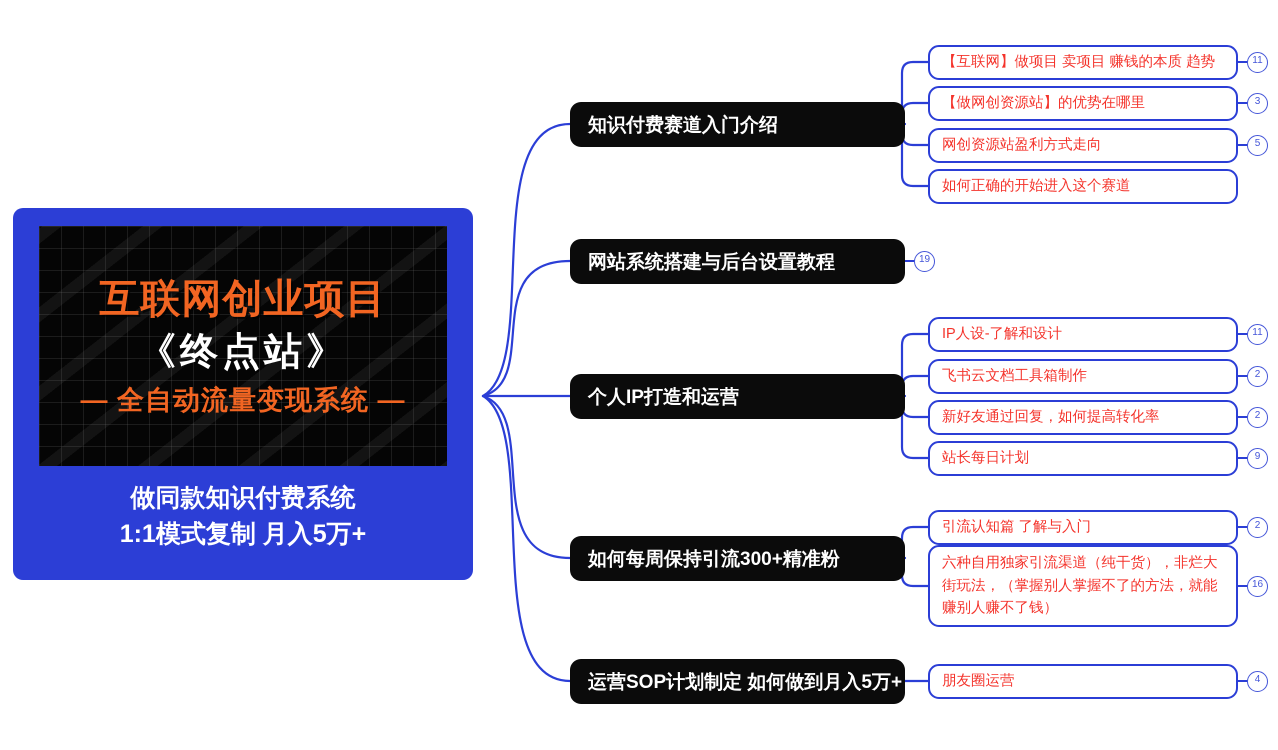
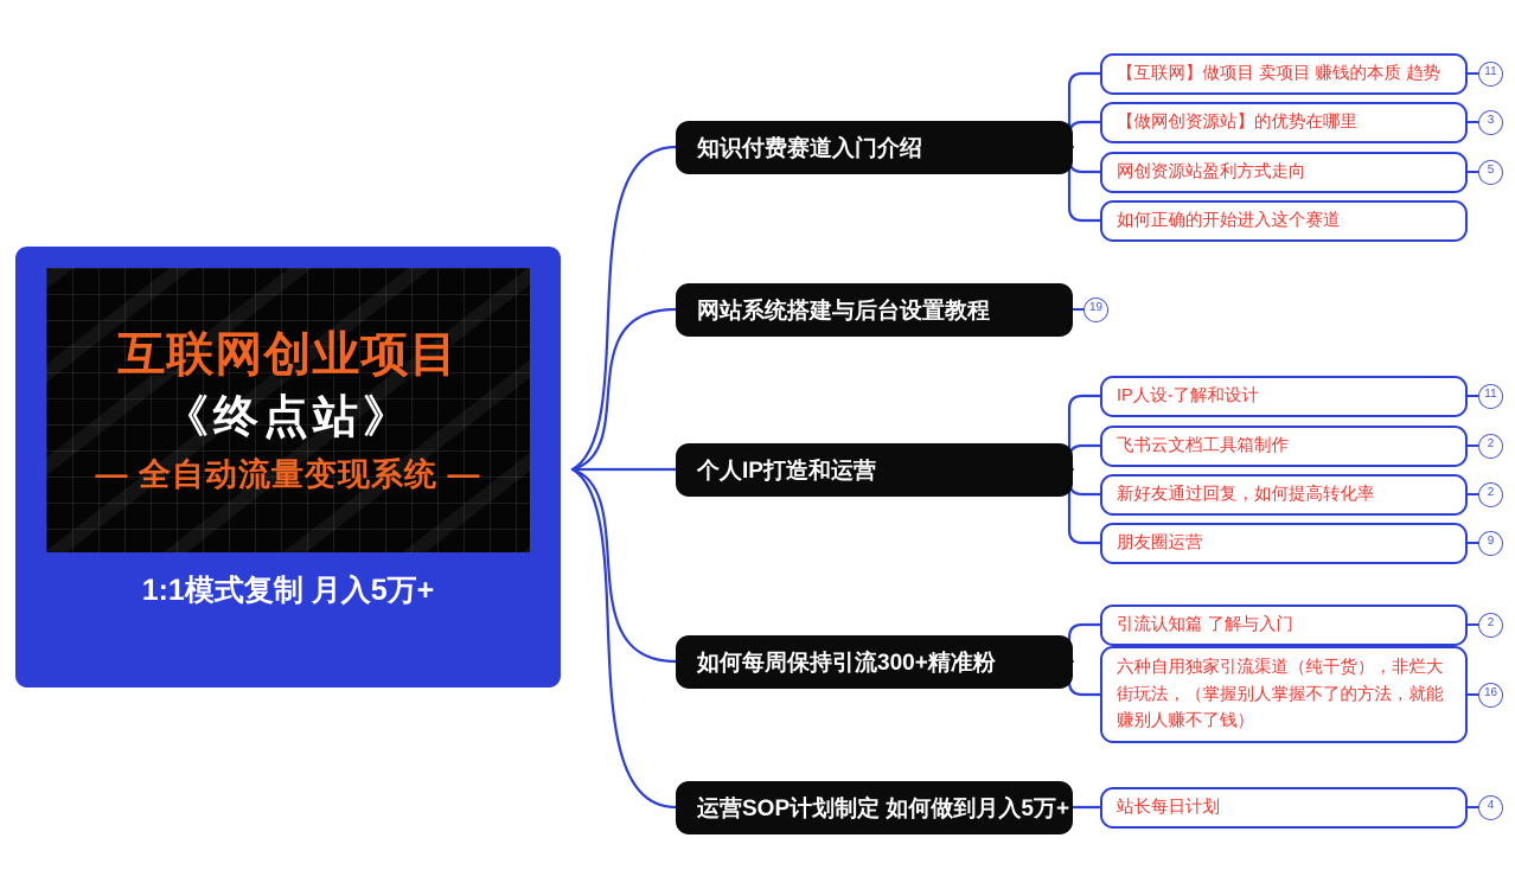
  互联网创业项目
  《终点站》
  — 全自动流量变现系统 —
- 做同款知识付费系统
  1:1模式复制 月入5万+
  知识付费赛道入门介绍
  【互联网】做项目 卖项目 赚钱的本质 趋势
  11
  【做网创资源站】的优势在哪里
  3
  网创资源站盈利方式走向
  5
  如何正确的开始进入这个赛道
  网站系统搭建与后台设置教程
  19
  个人IP打造和运营
  IP人设-了解和设计
  11
  飞书云文档工具箱制作
  2
  新好友通过回复，如何提高转化率
  2
- 站长每日计划
+ 朋友圈运营
  9
  如何每周保持引流300+精准粉
  引流认知篇 了解与入门
  2
  六种自用独家引流渠道（纯干货），非烂大街玩法，（掌握别人掌握不了的方法，就能赚别人赚不了钱）
  16
  运营SOP计划制定 如何做到月入5万+
- 朋友圈运营
+ 站长每日计划
  4
